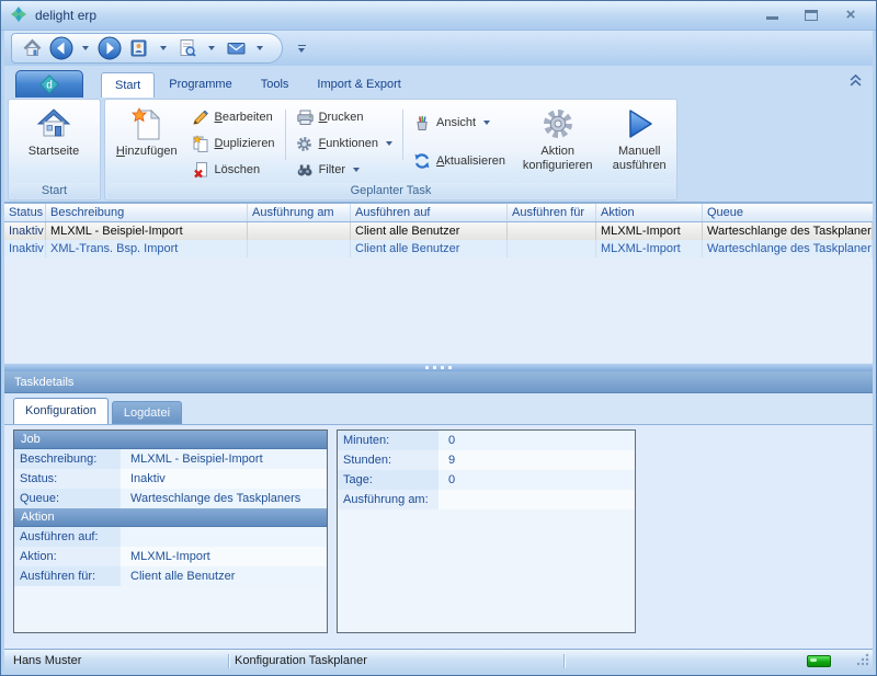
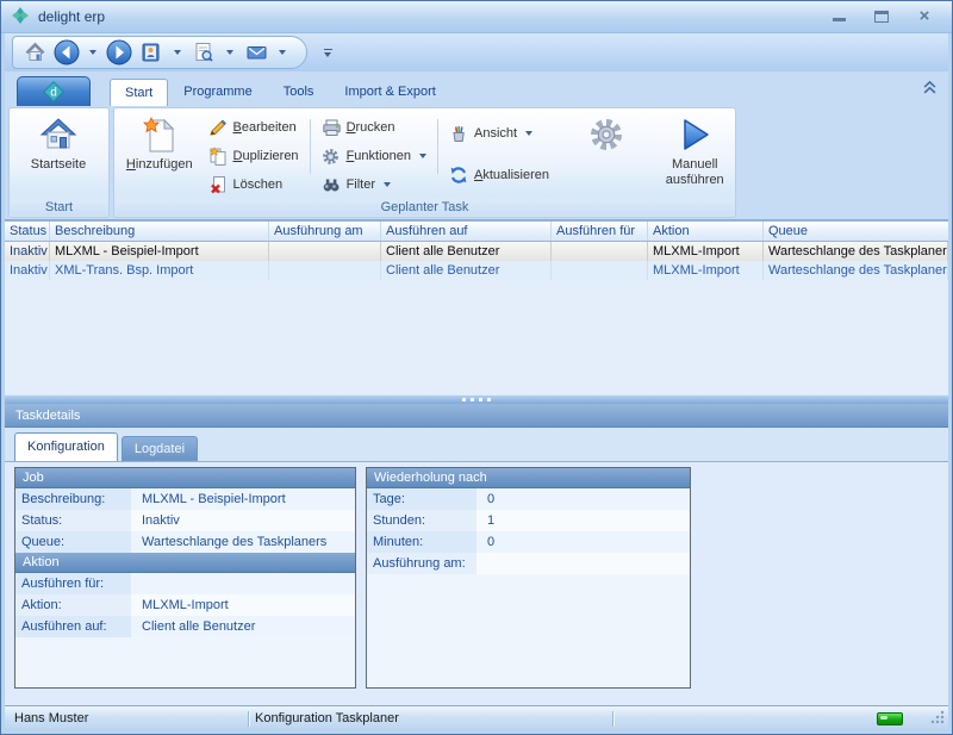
  delight erp
  ×
  d
  Start
  Programme
  Tools
  Import & Export
  Startseite
  Start
  Hinzufügen
  Bearbeiten
  Duplizieren
  Löschen
  Drucken
  Funktionen
  Filter
  Ansicht
  Aktualisieren
- Aktion konfigurieren
  Manuell ausführen
  Geplanter Task
  Status
  Beschreibung
  Ausführung am
  Ausführen auf
  Ausführen für
  Aktion
  Queue
  Inaktiv
  MLXML - Beispiel-Import
  Client alle Benutzer
  MLXML-Import
  Warteschlange des Taskplaner
  Inaktiv
  XML-Trans. Bsp. Import
  Client alle Benutzer
  MLXML-Import
  Warteschlange des Taskplaner
  Taskdetails
  Konfiguration
  Logdatei
  Job
  Beschreibung:
  MLXML - Beispiel-Import
  Status:
  Inaktiv
  Queue:
  Warteschlange des Taskplaners
  Aktion
- Ausführen auf:
+ Ausführen für:
  Aktion:
  MLXML-Import
- Ausführen für:
+ Ausführen auf:
  Client alle Benutzer
+ Wiederholung nach
- Minuten:
+ Tage:
  0
  Stunden:
- 9
+ 1
- Tage:
+ Minuten:
  0
  Ausführung am:
  Hans Muster
  Konfiguration Taskplaner
